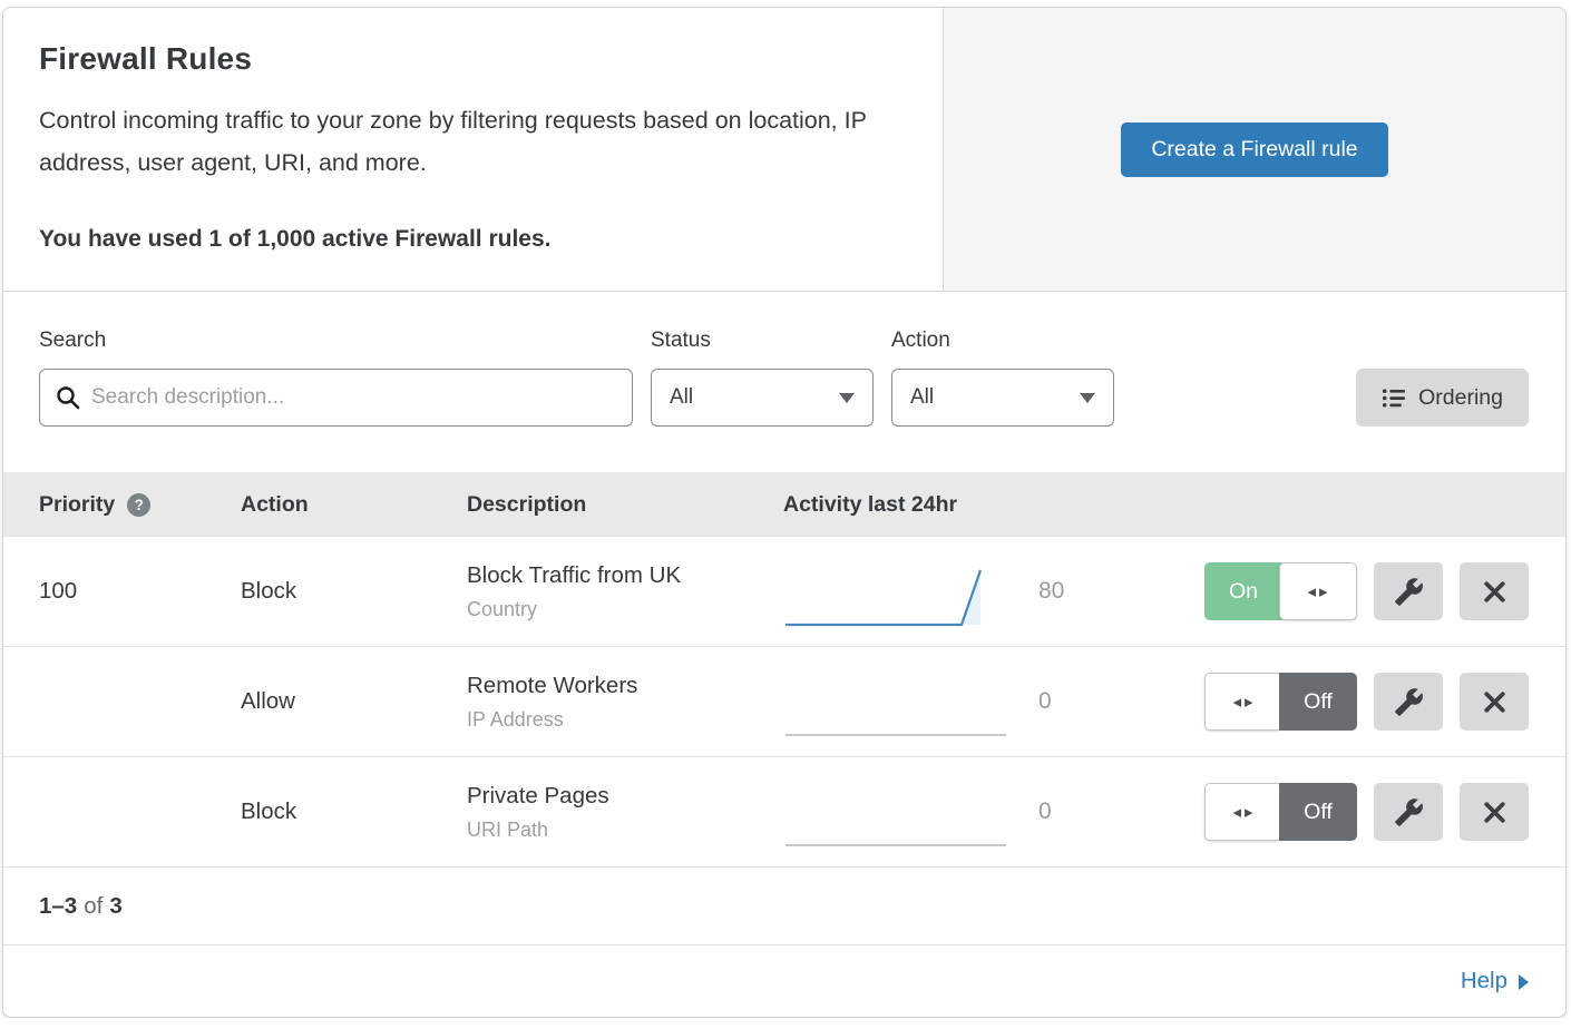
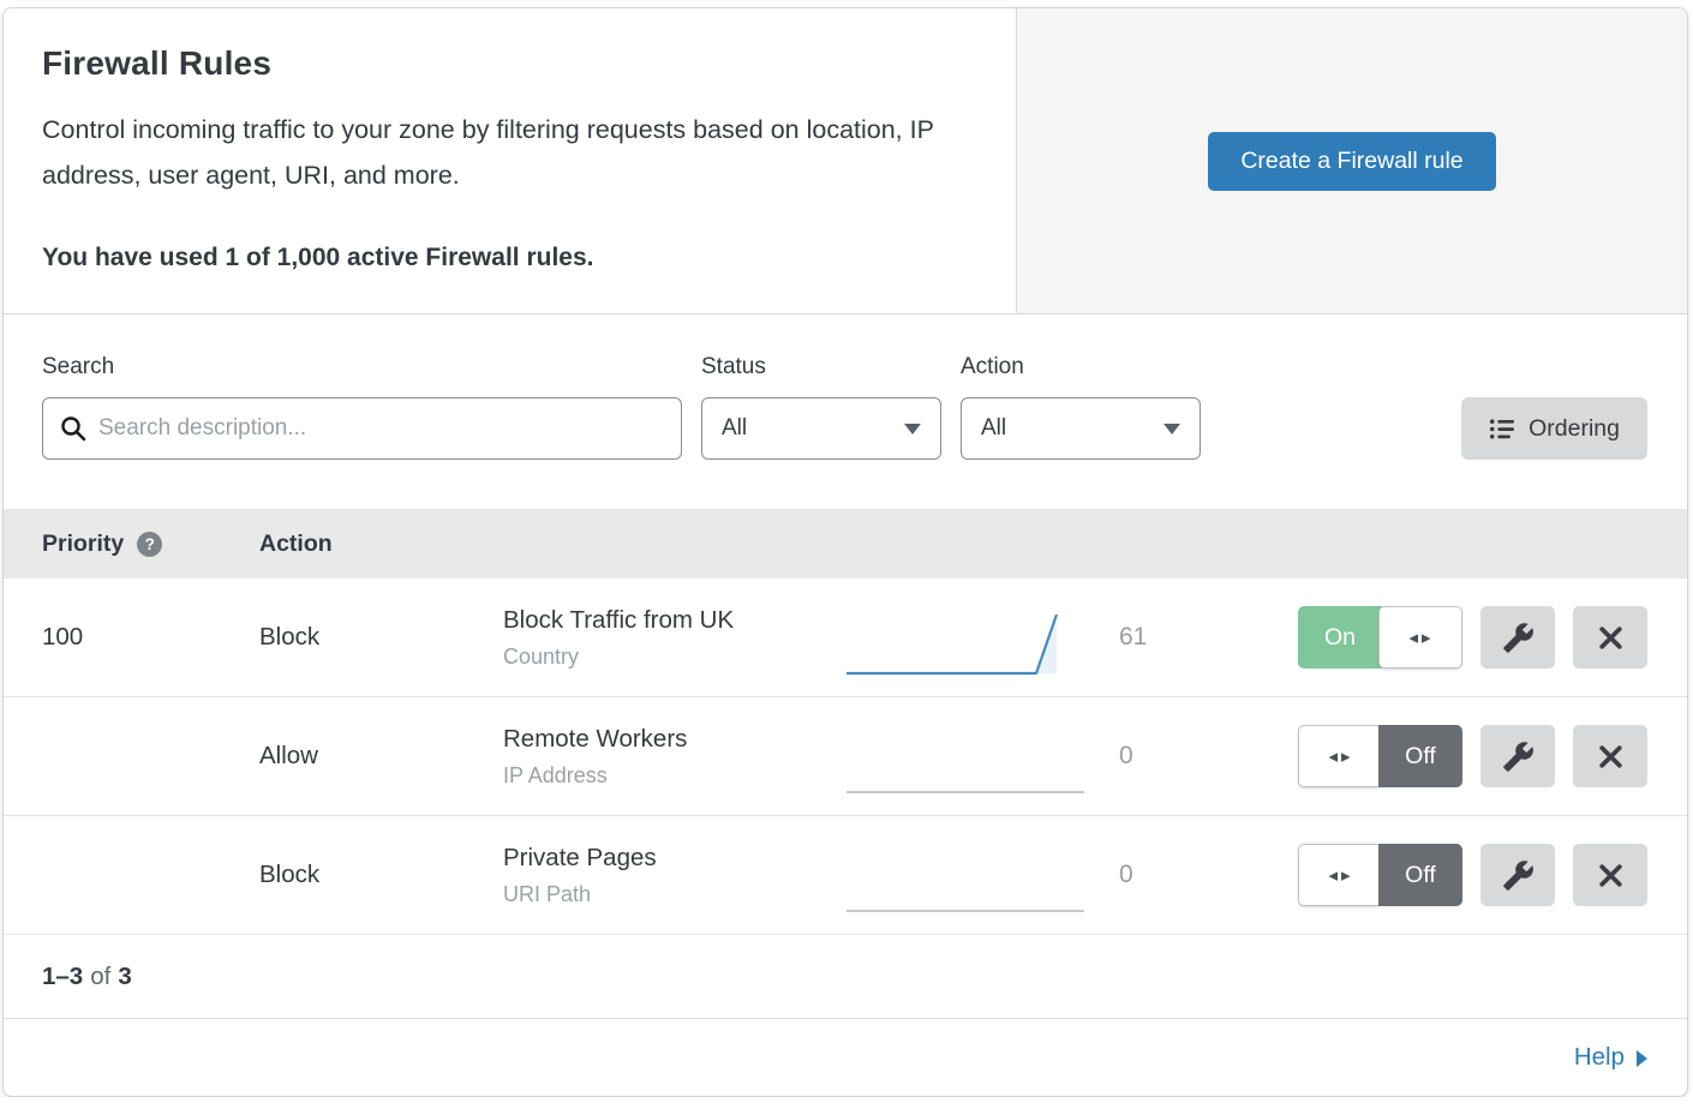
  Firewall Rules
  Control incoming traffic to your zone by filtering requests based on location, IP address, user agent, URI, and more.
  You have used 1 of 1,000 active Firewall rules.
  Create a Firewall rule
  Search
  Search description...
  Status
  All
  Action
  All
  Ordering
  Priority
  ?
  Action
- Description
- Activity last 24hr
  100
  Block
  Block Traffic from UK
  Country
- 80
+ 61
  On
  ◂▸
  Allow
  Remote Workers
  IP Address
  0
  ◂▸
  Off
  Block
  Private Pages
  URI Path
  0
  ◂▸
  Off
  1–3
  of
  3
  Help
